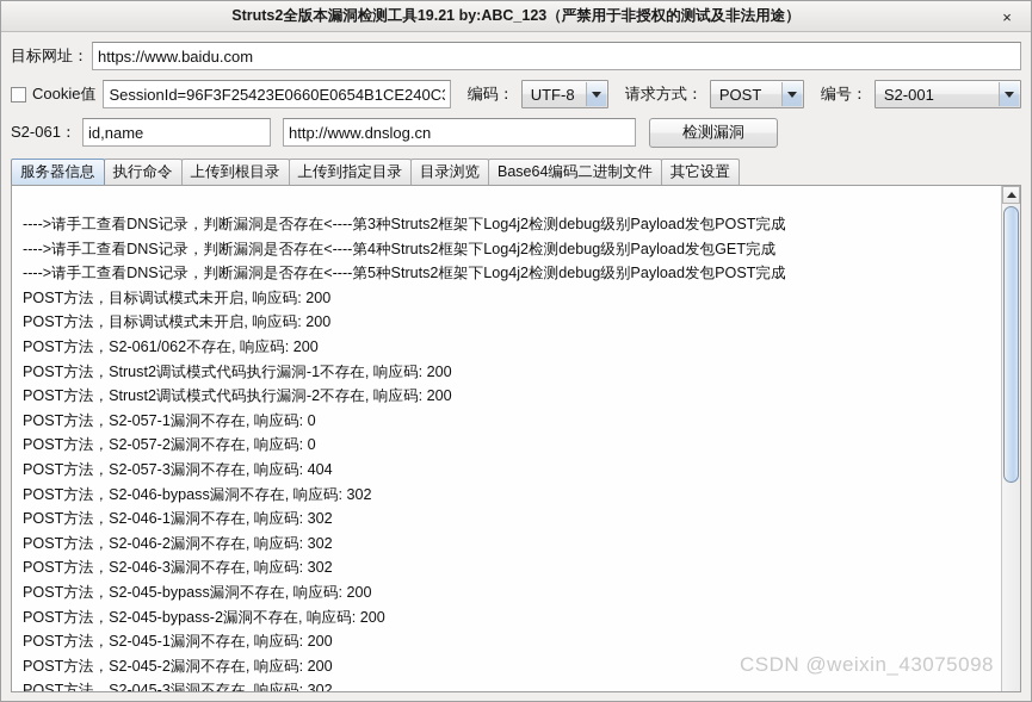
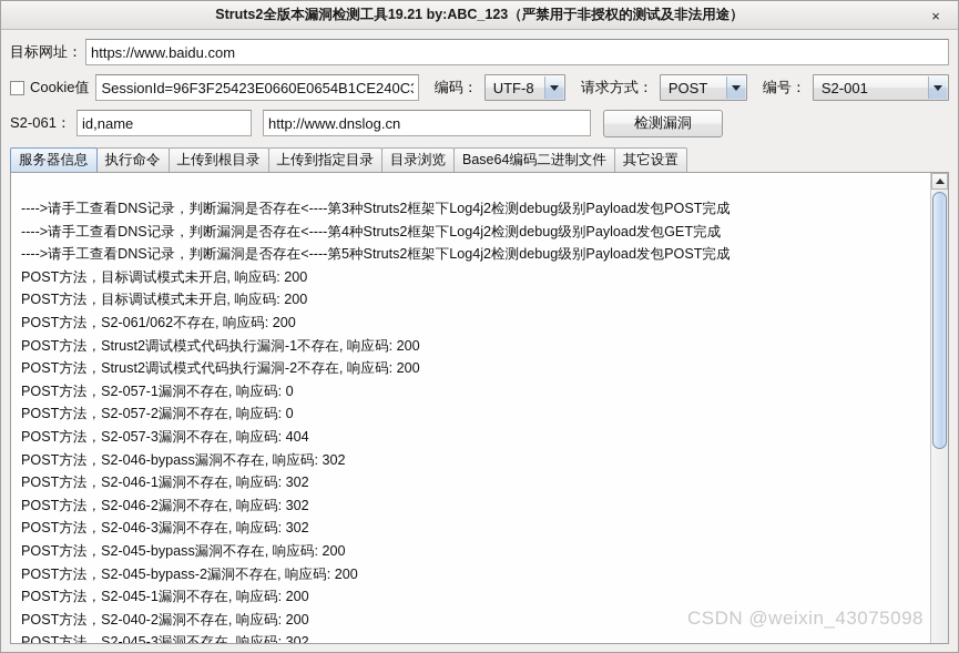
  Struts2全版本漏洞检测工具19.21 by:ABC_123（严禁用于非授权的测试及非法用途）
  ×
  目标网址：
  https://www.baidu.com
  Cookie值
  SessionId=96F3F25423E0660E0654B1CE240C
  编码：
  UTF-8
  请求方式：
  POST
  编号：
  S2-001
  S2-061：
  id,name
  http://www.dnslog.cn
  检测漏洞
  服务器信息
  执行命令
  上传到根目录
  上传到指定目录
  目录浏览
  Base64编码二进制文件
  其它设置
  ---->请手工查看DNS记录，判断漏洞是否存在<----第3种Struts2框架下Log4j2检测debug级别Payload发包POST完成
  ---->请手工查看DNS记录，判断漏洞是否存在<----第4种Struts2框架下Log4j2检测debug级别Payload发包GET完成
  ---->请手工查看DNS记录，判断漏洞是否存在<----第5种Struts2框架下Log4j2检测debug级别Payload发包POST完成
  POST方法，目标调试模式未开启, 响应码: 200
  POST方法，目标调试模式未开启, 响应码: 200
  POST方法，S2-061/062不存在, 响应码: 200
  POST方法，Strust2调试模式代码执行漏洞-1不存在, 响应码: 200
  POST方法，Strust2调试模式代码执行漏洞-2不存在, 响应码: 200
  POST方法，S2-057-1漏洞不存在, 响应码: 0
  POST方法，S2-057-2漏洞不存在, 响应码: 0
  POST方法，S2-057-3漏洞不存在, 响应码: 404
  POST方法，S2-046-bypass漏洞不存在, 响应码: 302
  POST方法，S2-046-1漏洞不存在, 响应码: 302
  POST方法，S2-046-2漏洞不存在, 响应码: 302
  POST方法，S2-046-3漏洞不存在, 响应码: 302
  POST方法，S2-045-bypass漏洞不存在, 响应码: 200
  POST方法，S2-045-bypass-2漏洞不存在, 响应码: 200
  POST方法，S2-045-1漏洞不存在, 响应码: 200
- POST方法，S2-045-2漏洞不存在, 响应码: 200
+ POST方法，S2-040-2漏洞不存在, 响应码: 200
  POST方法，S2-045-3漏洞不存在, 响应码: 302
  CSDN @weixin_43075098
